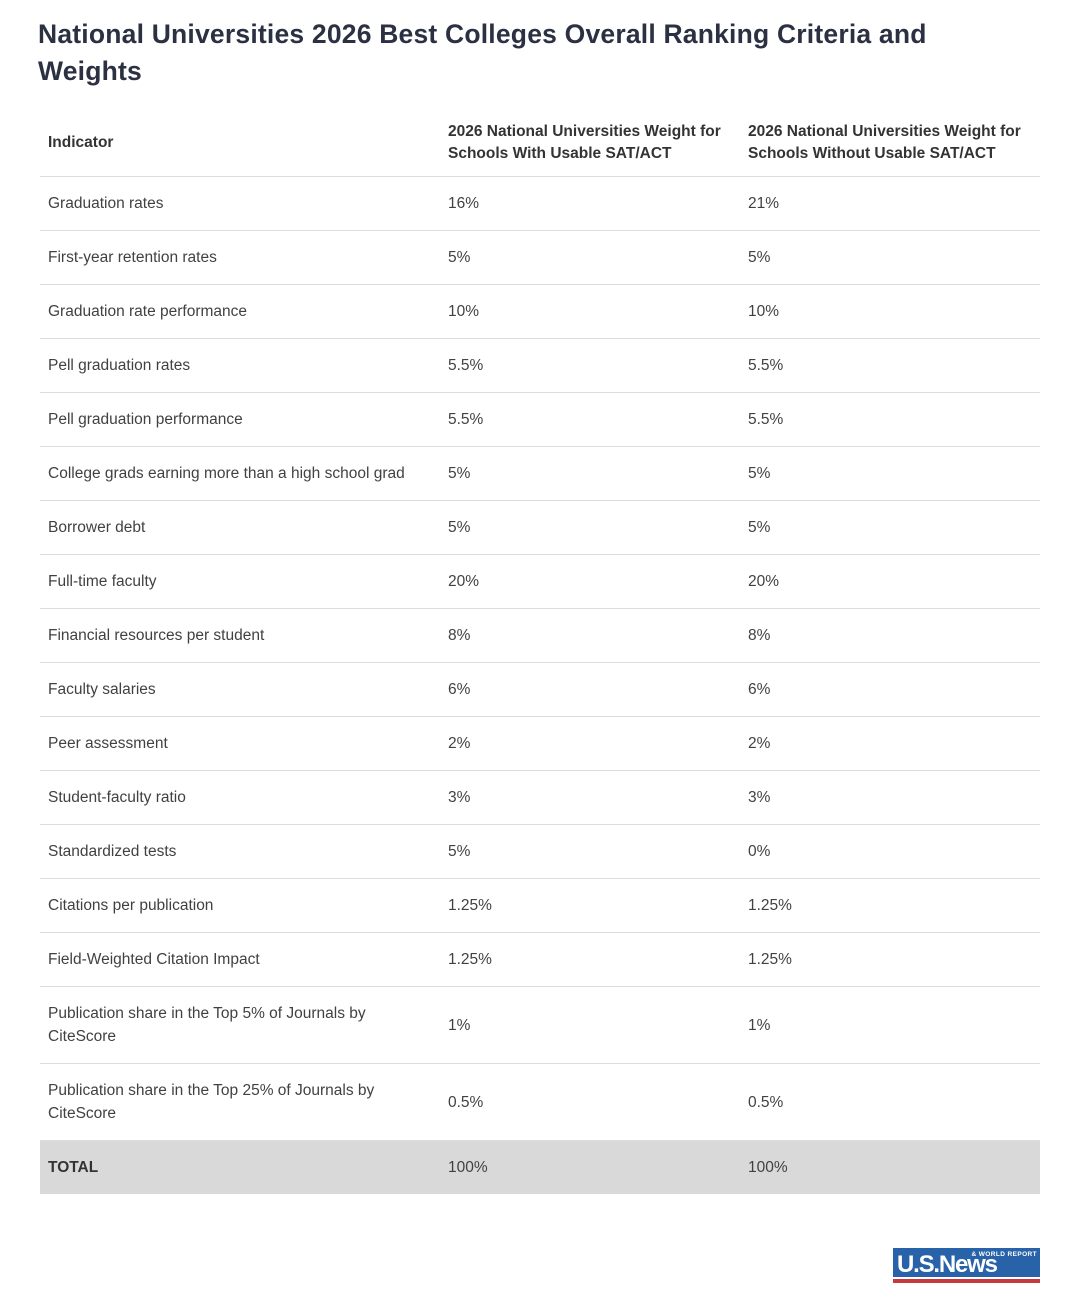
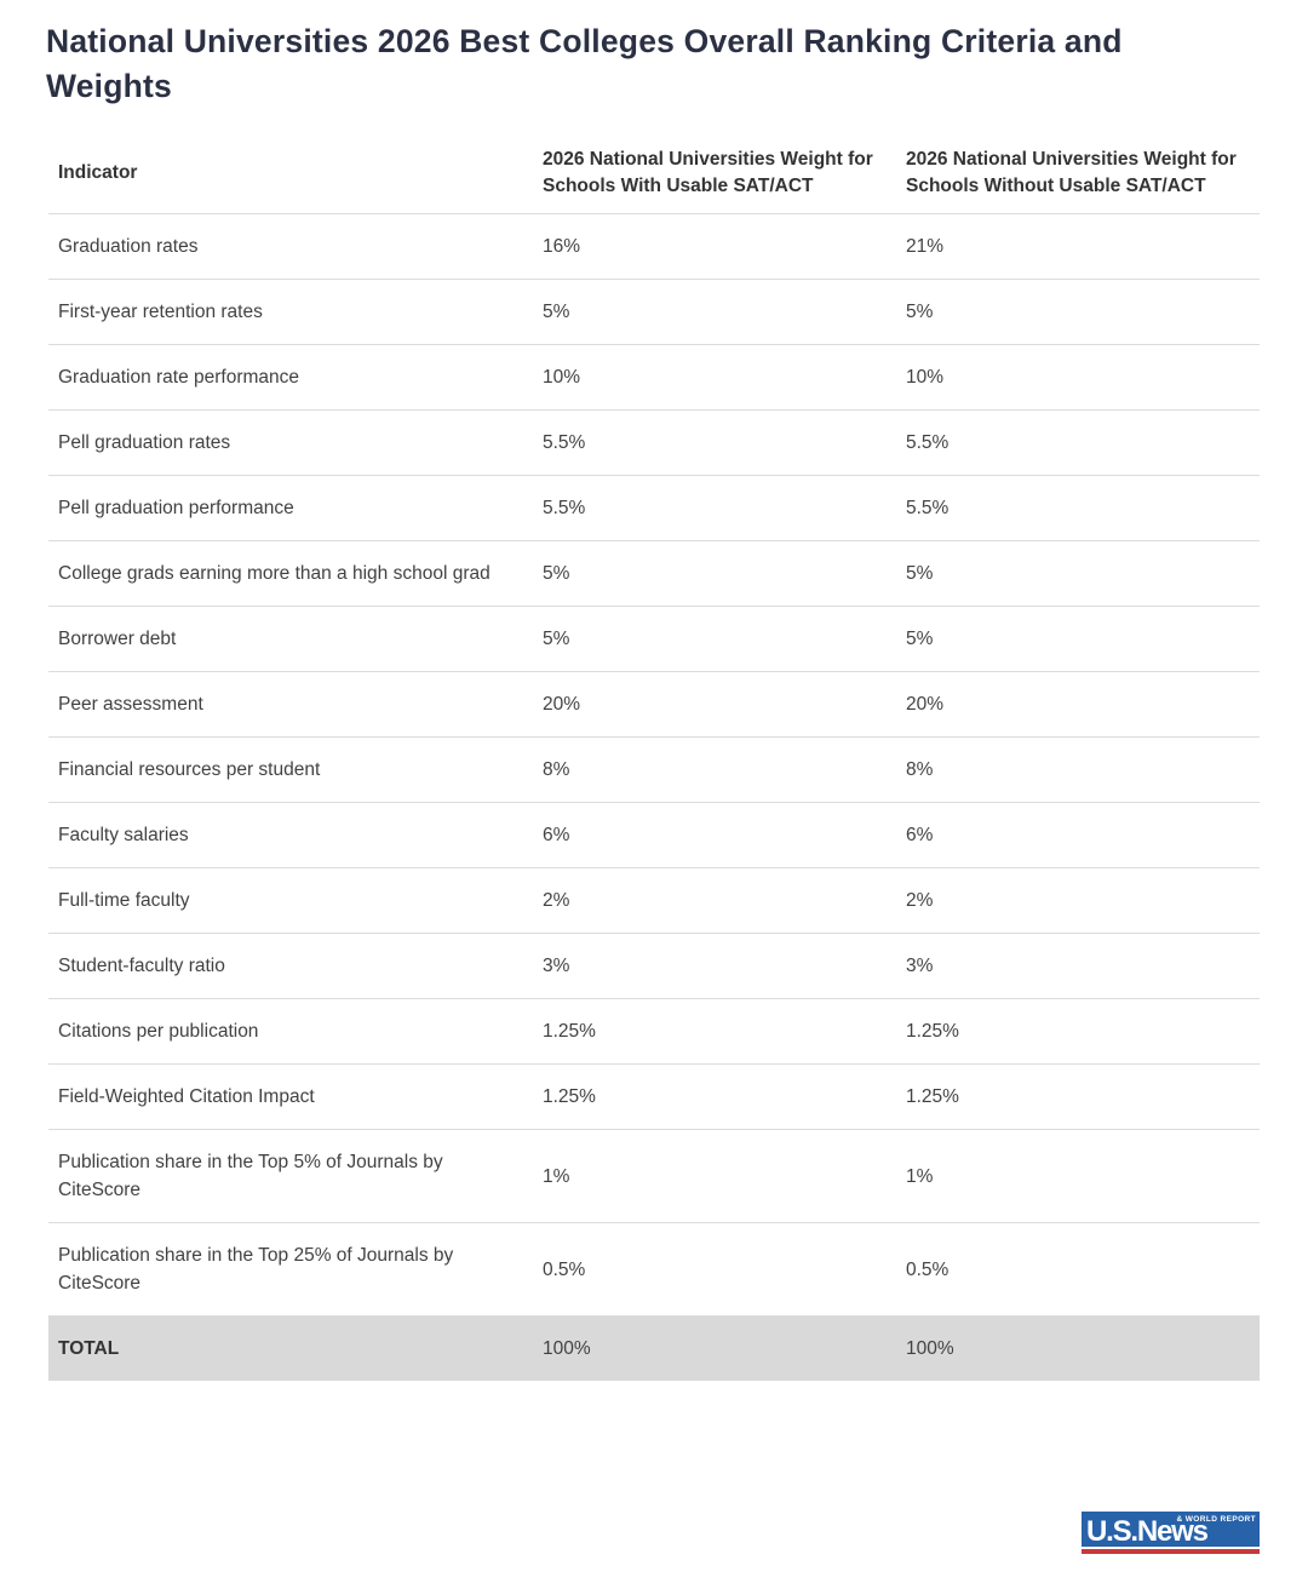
  National Universities 2026 Best Colleges Overall Ranking Criteria and Weights
  Indicator	2026 National Universities Weight for Schools With Usable SAT/ACT	2026 National Universities Weight for Schools Without Usable SAT/ACT
  Graduation rates	16%	21%
  First-year retention rates	5%	5%
  Graduation rate performance	10%	10%
  Pell graduation rates	5.5%	5.5%
  Pell graduation performance	5.5%	5.5%
  College grads earning more than a high school grad	5%	5%
  Borrower debt	5%	5%
- Full-time faculty	20%	20%
+ Peer assessment	20%	20%
  Financial resources per student	8%	8%
  Faculty salaries	6%	6%
- Peer assessment	2%	2%
+ Full-time faculty	2%	2%
  Student-faculty ratio	3%	3%
- Standardized tests	5%	0%
  Citations per publication	1.25%	1.25%
  Field-Weighted Citation Impact	1.25%	1.25%
  Publication share in the Top 5% of Journals by CiteScore	1%	1%
  Publication share in the Top 25% of Journals by CiteScore	0.5%	0.5%
  TOTAL	100%	100%
  U.S.News
